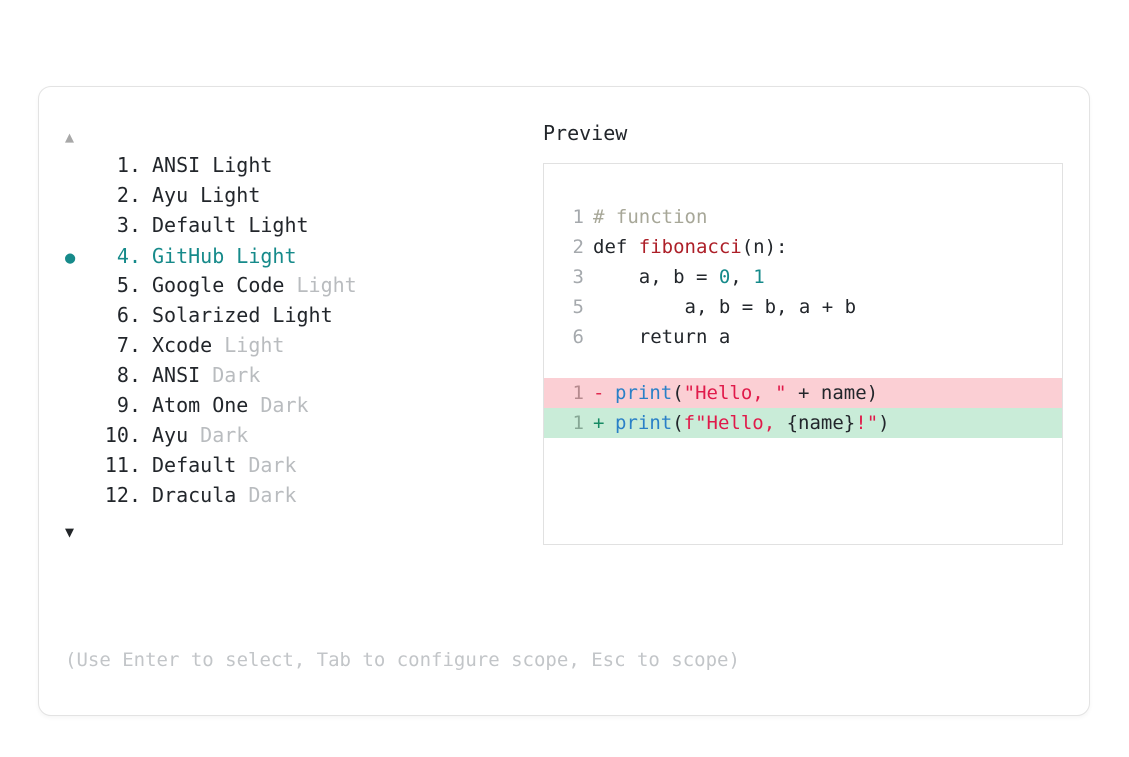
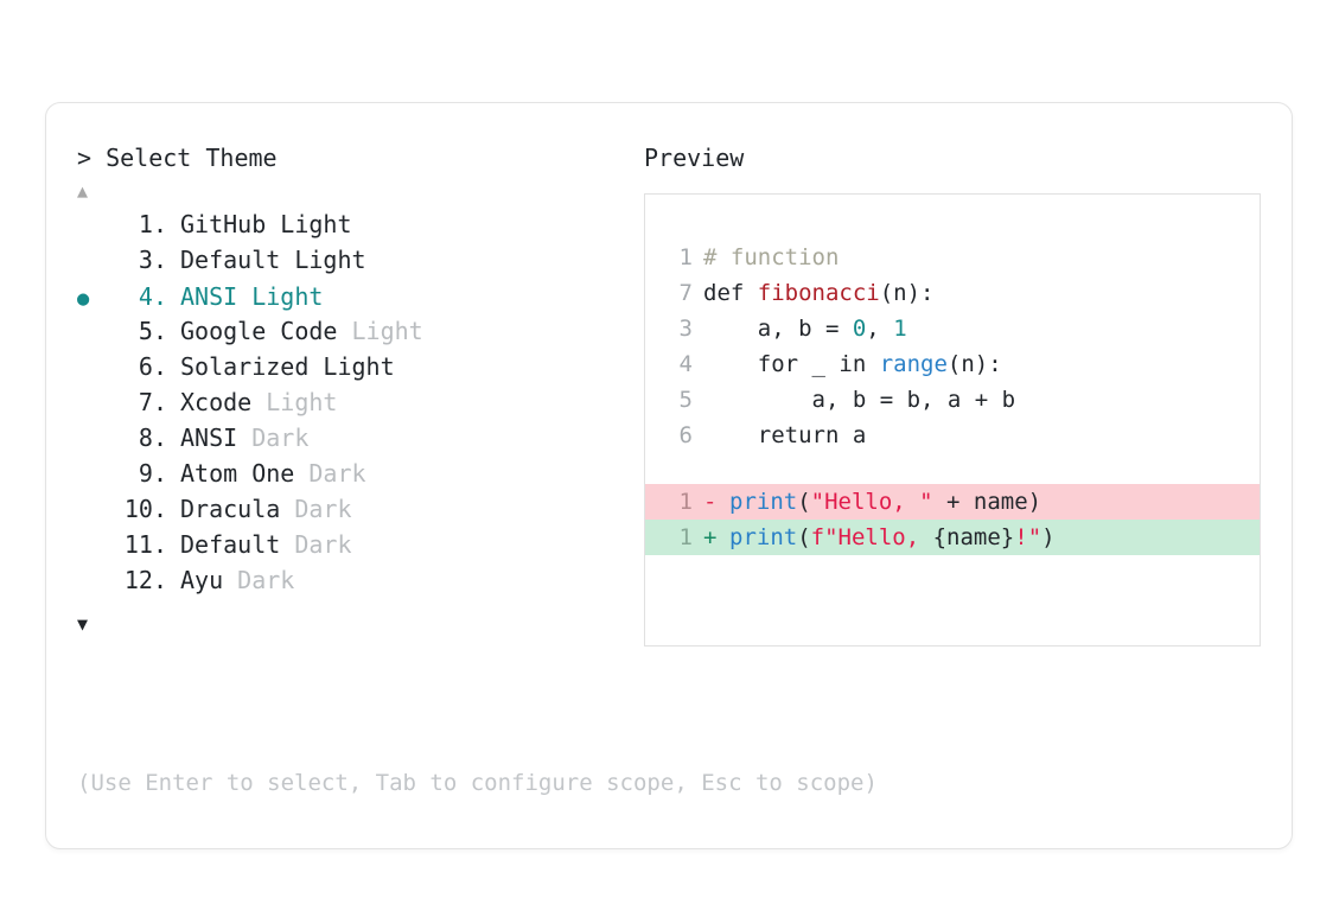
+ > Select Theme
  ▲
  1.
- ANSI Light
+ GitHub Light
- 2.
- Ayu Light
  3.
  Default Light
  ●
  4.
- GitHub Light
+ ANSI Light
  5.
  Google Code
  Light
  6.
  Solarized Light
  7.
  Xcode
  Light
  8.
  ANSI
  Dark
  9.
  Atom One
  Dark
  10.
- Ayu
+ Dracula
  Dark
  11.
  Default
  Dark
  12.
- Dracula
+ Ayu
  Dark
  ▼
  (Use Enter to select, Tab to configure scope, Esc to scope)
  Preview
  1
  # function
- 2
+ 7
  def fibonacci(n):
  3
  a, b = 0, 1
+ 4
+ for _ in range(n):
  5
  a, b = b, a + b
  6
  return a
  1
  -
  print("Hello, " + name)
  1
  +
  print(f"Hello, {name}!")
